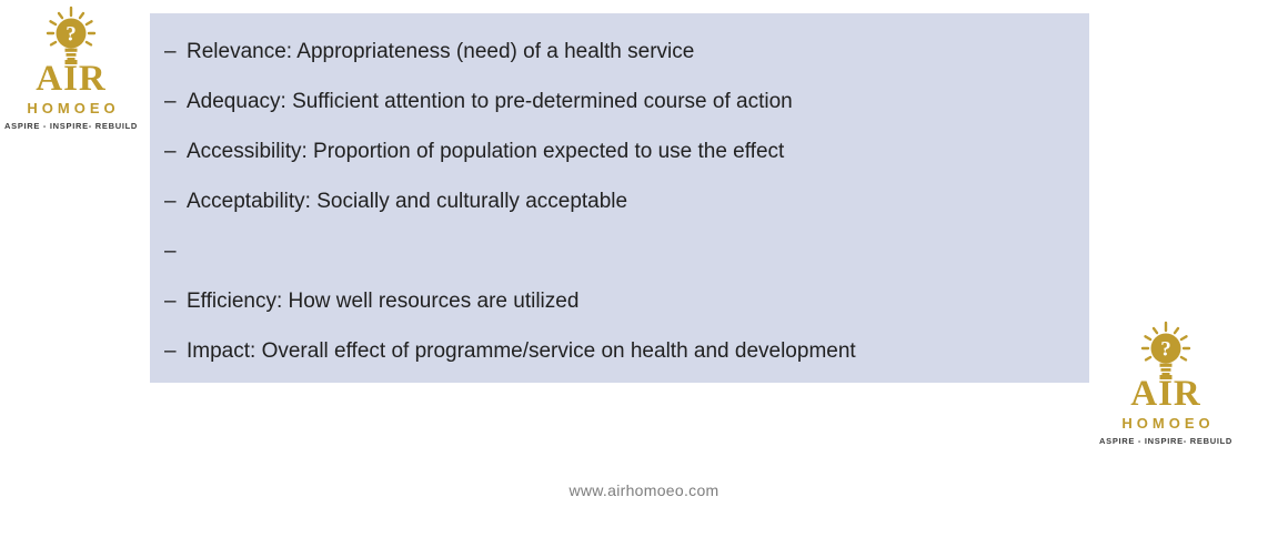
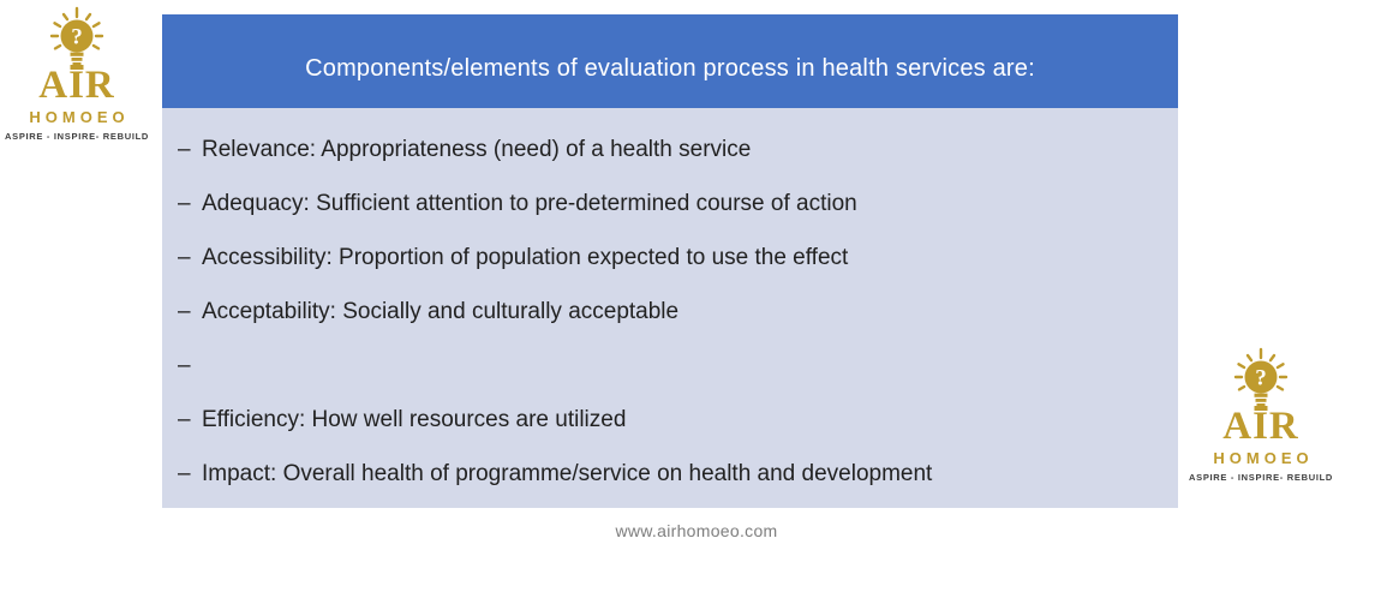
  ?
  AIR
  HOMOEO
  ASPIRE - INSPIRE- REBUILD
+ Components/elements of evaluation process in health services are:
  –
  Relevance: Appropriateness (need) of a health service
  –
  Adequacy: Sufficient attention to pre-determined course of action
  –
  Accessibility: Proportion of population expected to use the effect
  –
  Acceptability: Socially and culturally acceptable
  –
  –
  Efficiency: How well resources are utilized
  –
- Impact: Overall effect of programme/service on health and development
+ Impact: Overall health of programme/service on health and development
  ?
  AIR
  HOMOEO
  ASPIRE - INSPIRE- REBUILD
  www.airhomoeo.com
